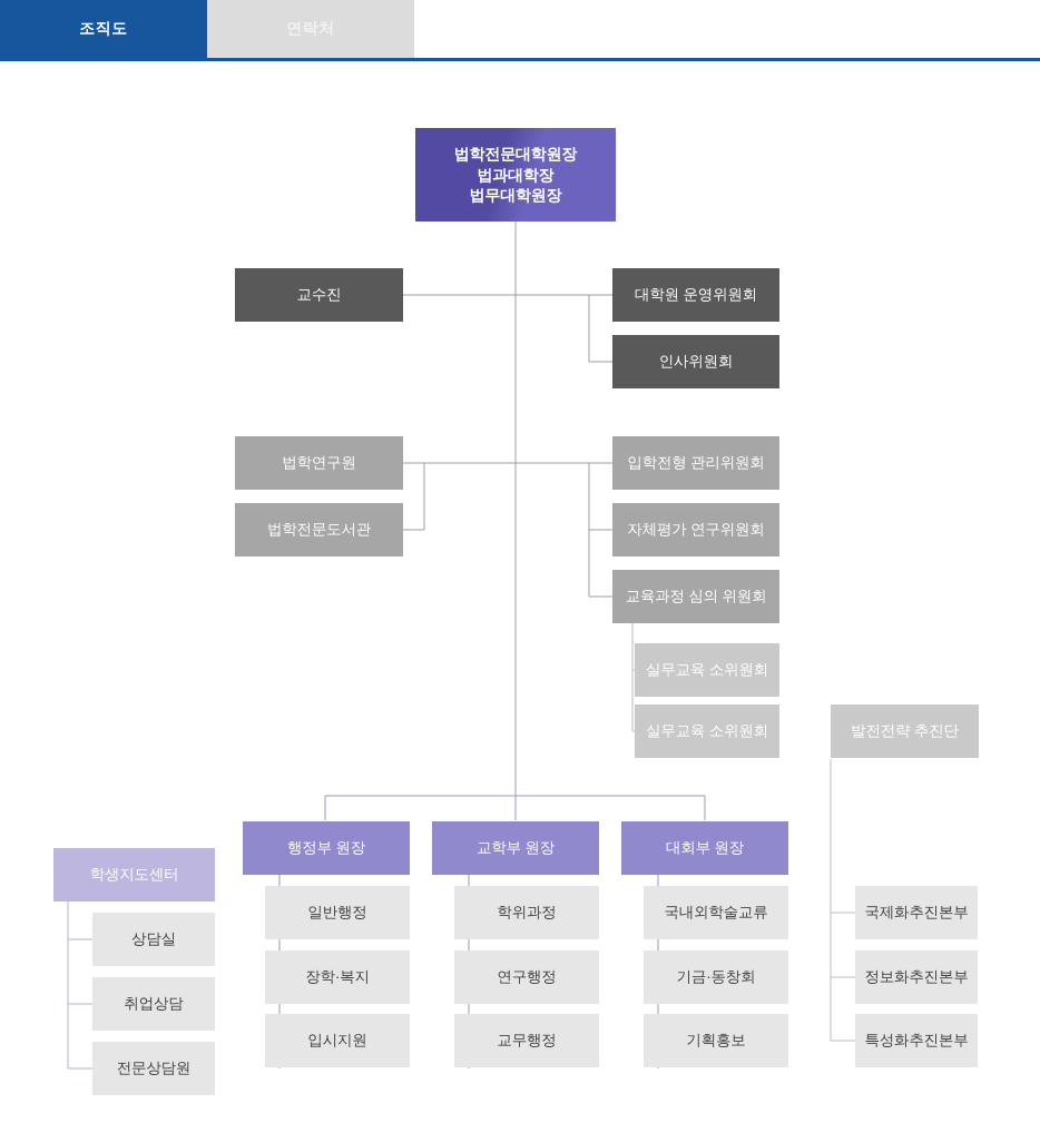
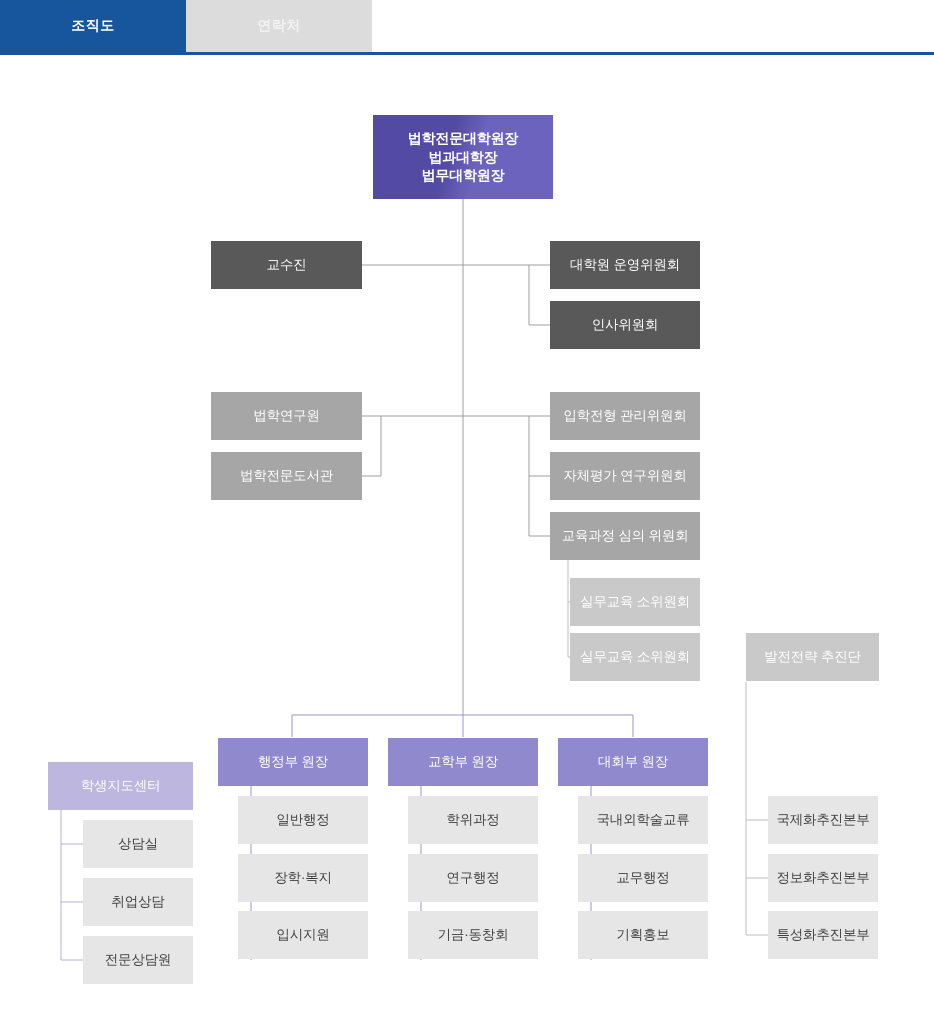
  조직도
  법학전문대학원장
  법과대학장
  법무대학원장
  교수진
  대학원 운영위원회
  인사위원회
  법학연구원
  법학전문도서관
  입학전형 관리위원회
  자체평가 연구위원회
  교육과정 심의 위원회
  실무교육 소위원회
  실무교육 소위원회
  발전전략 추진단
  국제화추진본부
  정보화추진본부
  특성화추진본부
  학생지도센터
  상담실
  취업상담
  전문상담원
  행정부 원장
  일반행정
  장학·복지
  입시지원
  교학부 원장
  학위과정
  연구행정
- 교무행정
+ 기금·동창회
  대회부 원장
  국내외학술교류
- 기금·동창회
+ 교무행정
  기획홍보
